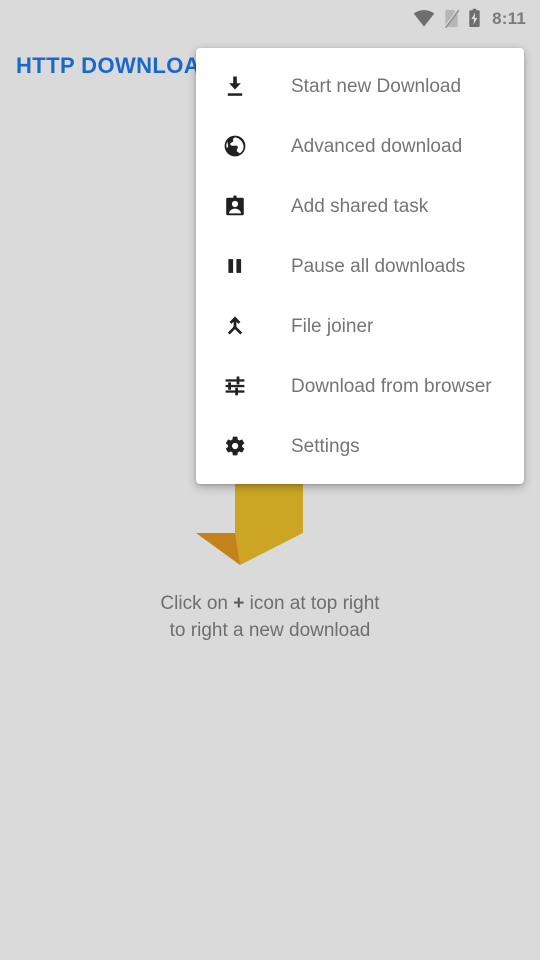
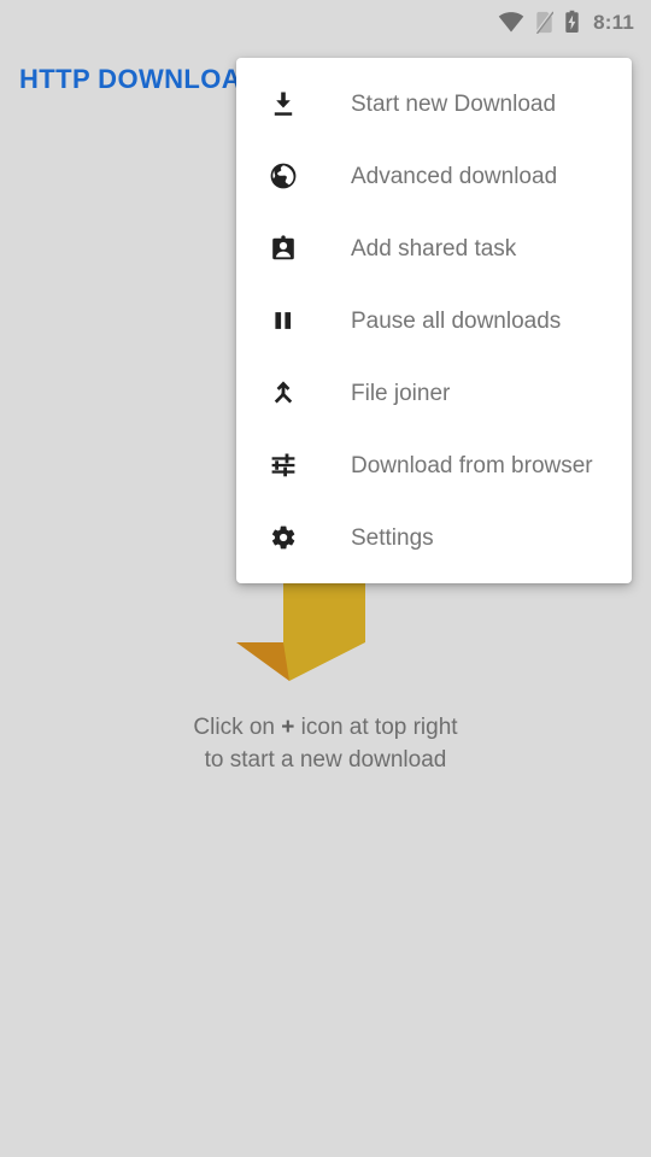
  8:11
  HTTP DOWNLOA
  Click on + icon at top right
- to right a new download
+ to start a new download
  Start new Download
  Advanced download
  Add shared task
  Pause all downloads
  File joiner
  Download from browser
  Settings
